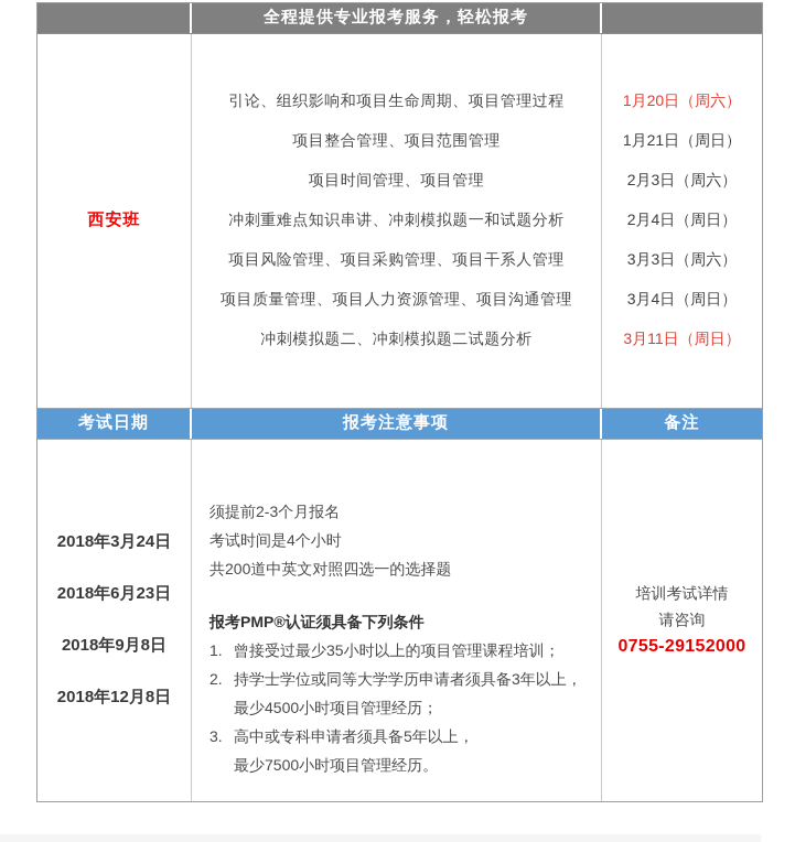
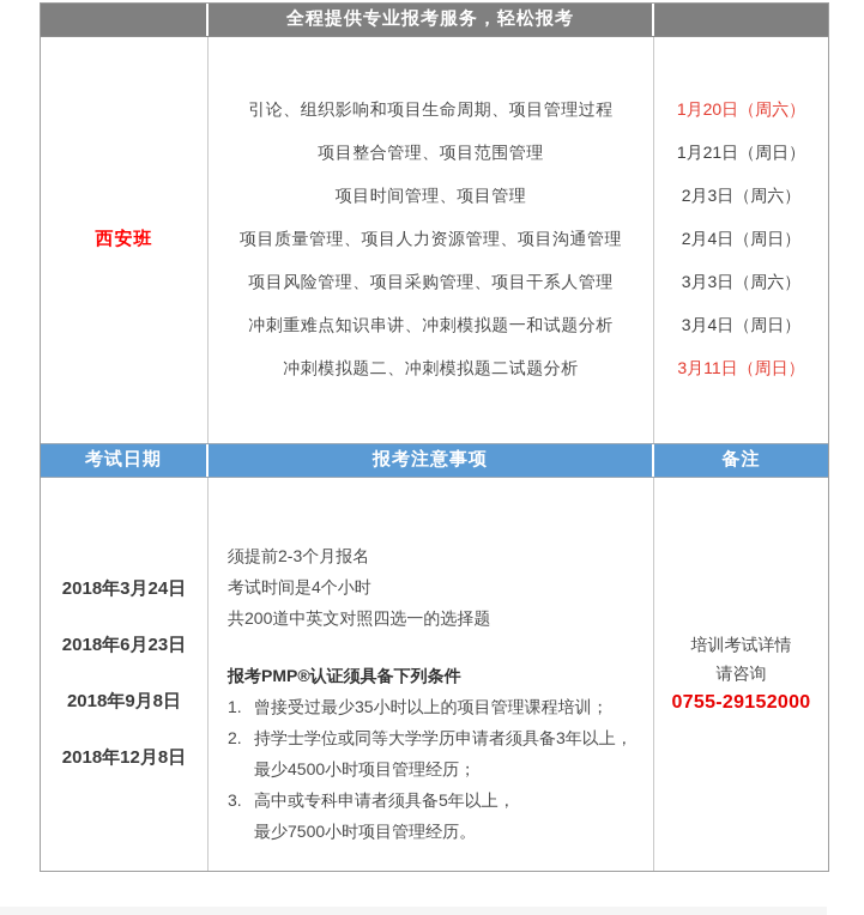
  全程提供专业报考服务，轻松报考
  西安班
  引论、组织影响和项目生命周期、项目管理过程
  项目整合管理、项目范围管理
  项目时间管理、项目管理
- 冲刺重难点知识串讲、冲刺模拟题一和试题分析
+ 项目质量管理、项目人力资源管理、项目沟通管理
  项目风险管理、项目采购管理、项目干系人管理
- 项目质量管理、项目人力资源管理、项目沟通管理
+ 冲刺重难点知识串讲、冲刺模拟题一和试题分析
  冲刺模拟题二、冲刺模拟题二试题分析
  1月20日（周六）
  1月21日（周日）
  2月3日（周六）
  2月4日（周日）
  3月3日（周六）
  3月4日（周日）
  3月11日（周日）
  考试日期
  报考注意事项
  备注
  2018年3月24日
  2018年6月23日
  2018年9月8日
  2018年12月8日
  须提前2-3个月报名
  考试时间是4个小时
  共200道中英文对照四选一的选择题
  报考PMP®认证须具备下列条件
  1.
  曾接受过最少35小时以上的项目管理课程培训；
  2.
  持学士学位或同等大学学历申请者须具备3年以上，
  最少4500小时项目管理经历；
  3.
  高中或专科申请者须具备5年以上，
  最少7500小时项目管理经历。
  培训考试详情
  请咨询
  0755-29152000
